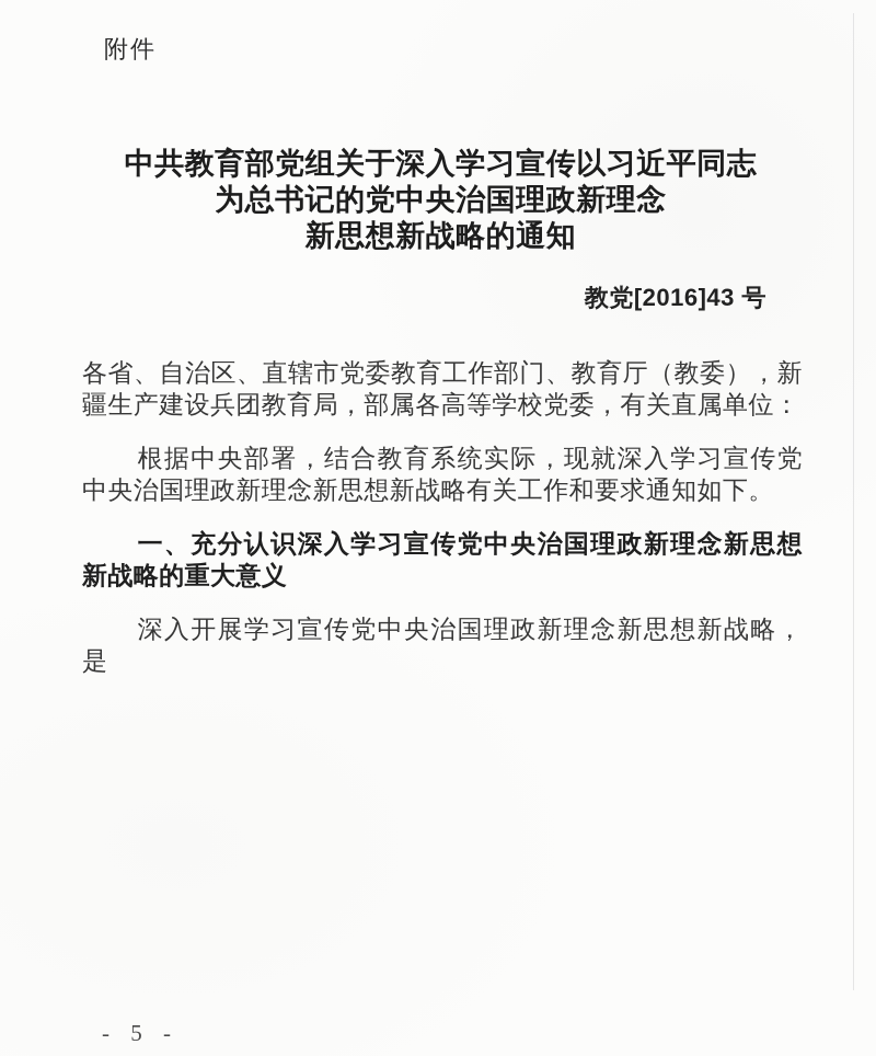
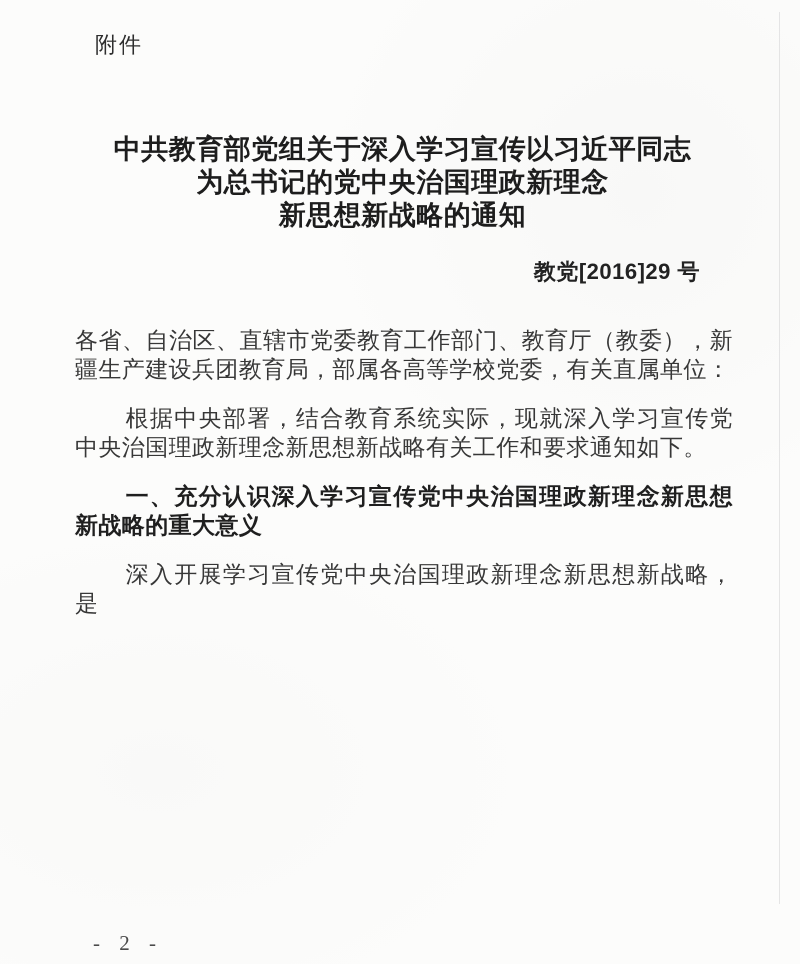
  附件
  中共教育部党组关于深入学习宣传以习近平同志
  为总书记的党中央治国理政新理念
  新思想新战略的通知
- 教党[2016]43 号
+ 教党[2016]29 号
  各省、自治区、直辖市党委教育工作部门、教育厅（教委），新疆生产建设兵团教育局，部属各高等学校党委，有关直属单位：
  根据中央部署，结合教育系统实际，现就深入学习宣传党中央治国理政新理念新思想新战略有关工作和要求通知如下。
  一、充分认识深入学习宣传党中央治国理政新理念新思想新战略的重大意义
  深入开展学习宣传党中央治国理政新理念新思想新战略，是
- - 5 -
+ - 2 -
